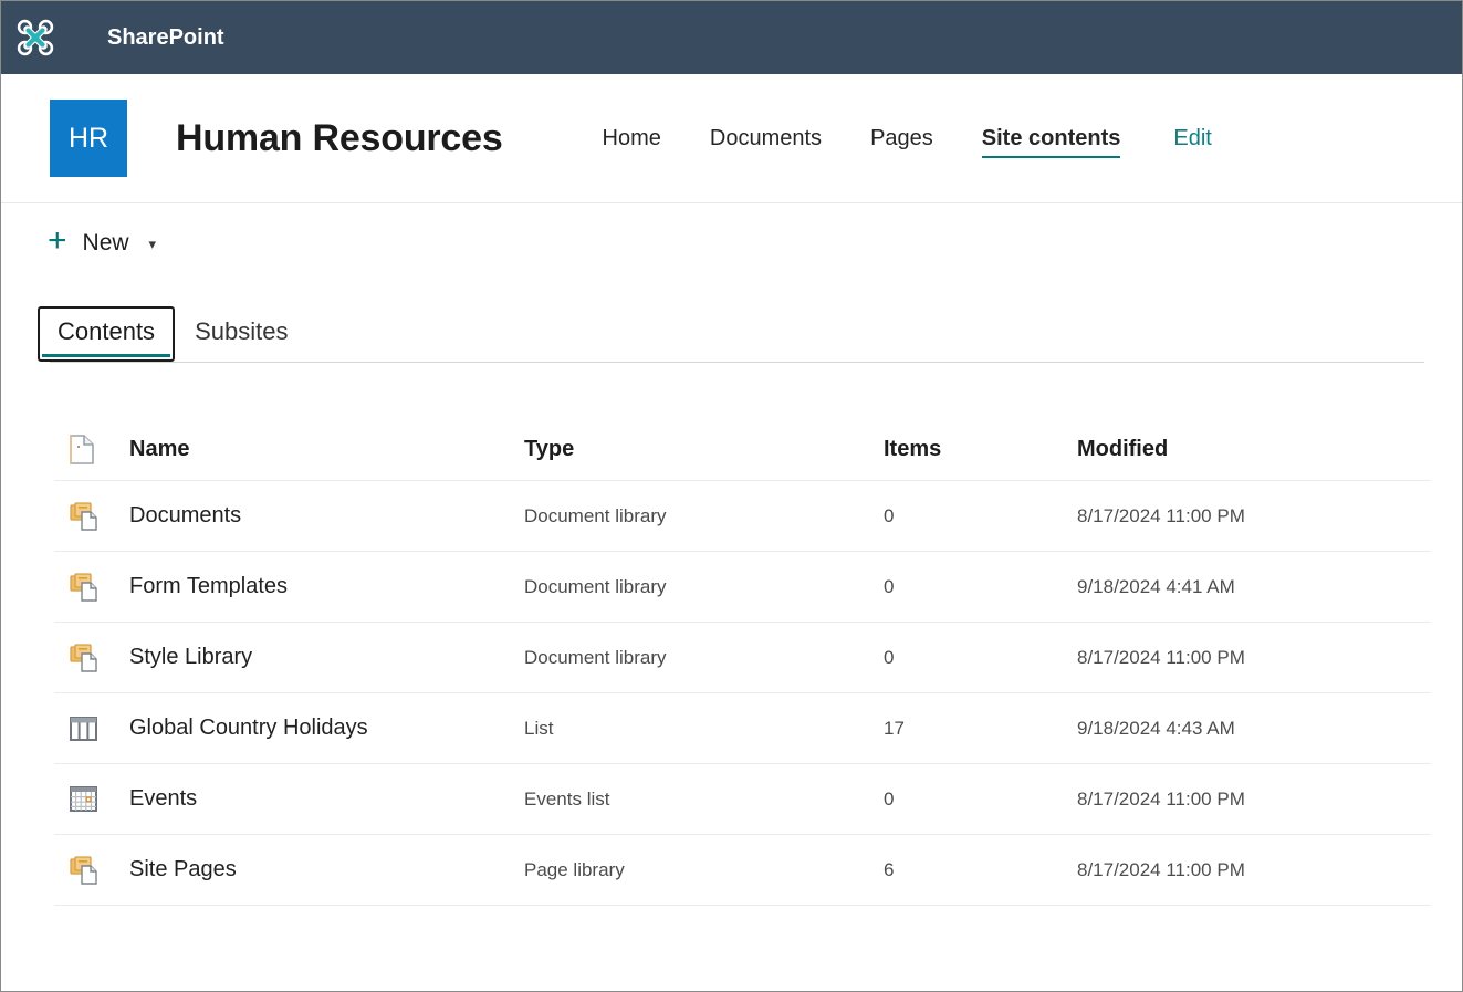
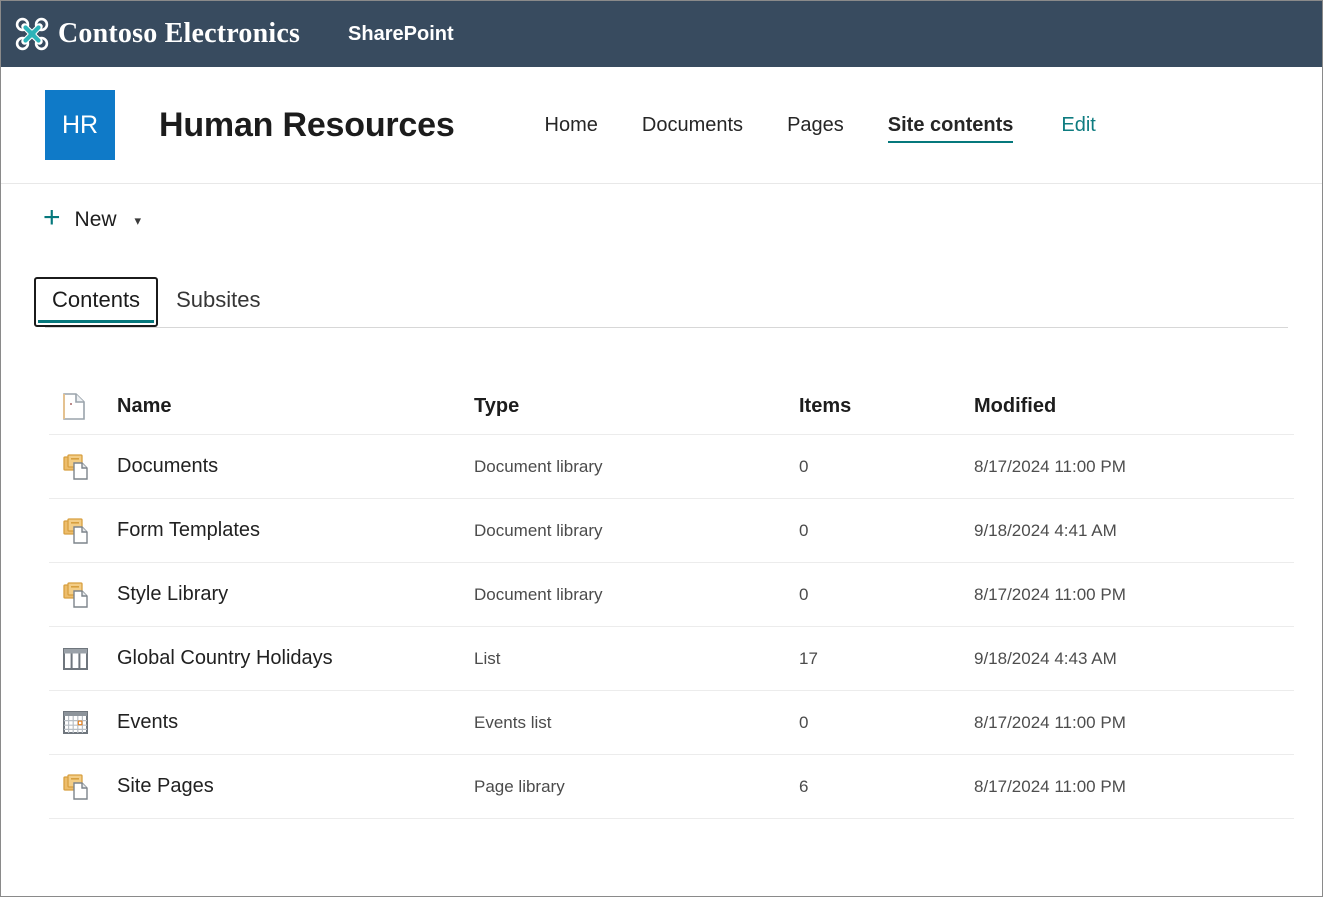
+ Contoso Electronics
  SharePoint
  HR
  Human Resources
  Home
  Documents
  Pages
  Site contents
  Edit
  +
  New
  ▾
  Contents
  Subsites
  	Name	Type	Items	Modified
  	Documents	Document library	0	8/17/2024 11:00 PM
  	Form Templates	Document library	0	9/18/2024 4:41 AM
  	Style Library	Document library	0	8/17/2024 11:00 PM
  	Global Country Holidays	List	17	9/18/2024 4:43 AM
  	Events	Events list	0	8/17/2024 11:00 PM
  	Site Pages	Page library	6	8/17/2024 11:00 PM
